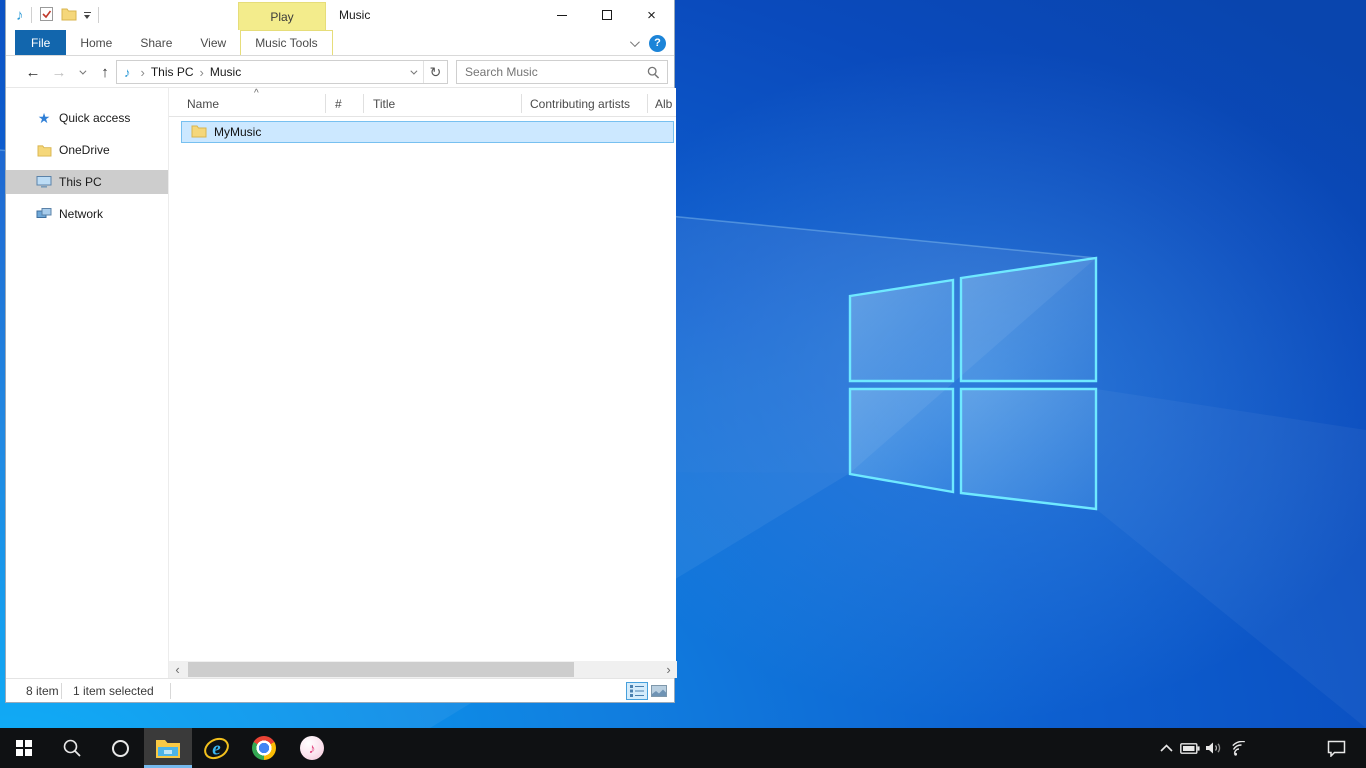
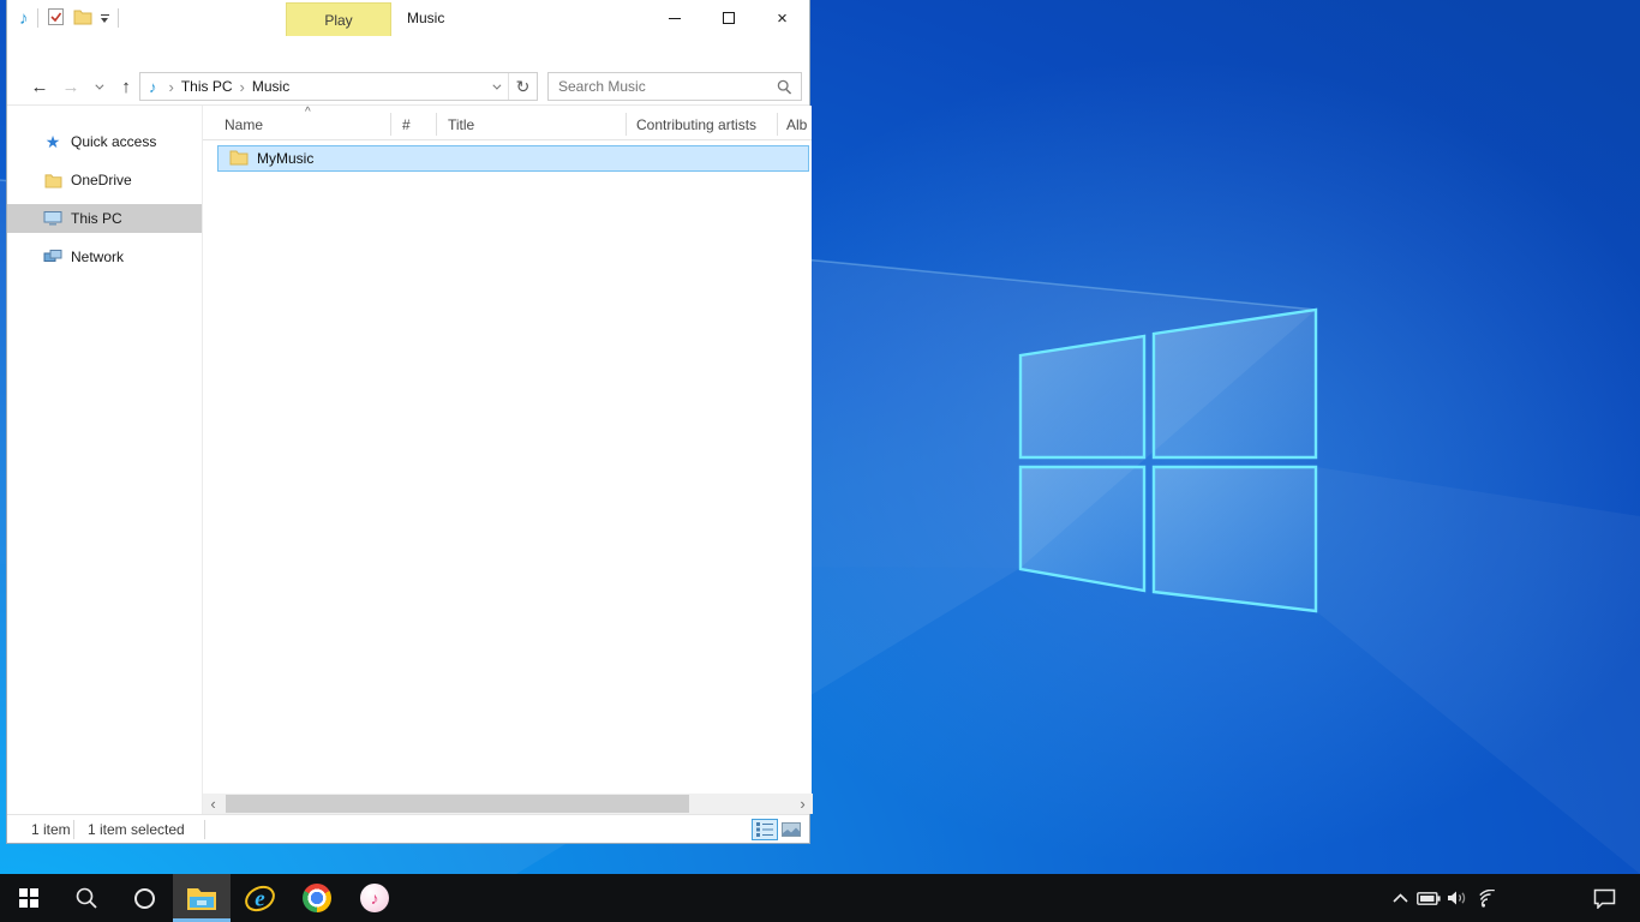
  ♪
  Play
  Music
  ×
- File
- Home
- Share
- View
- Music Tools
- ?
  ←
  →
  ↑
  ♪
  ›
  This PC
  ›
  Music
  ↻
  Search Music
  ★
  Quick access
  OneDrive
  This PC
  Network
  Name
  ^
  #
  Title
  Contributing artists
  Alb
  MyMusic
  ‹
  ›
- 8 item
+ 1 item
  1 item selected
  e
  ♪
